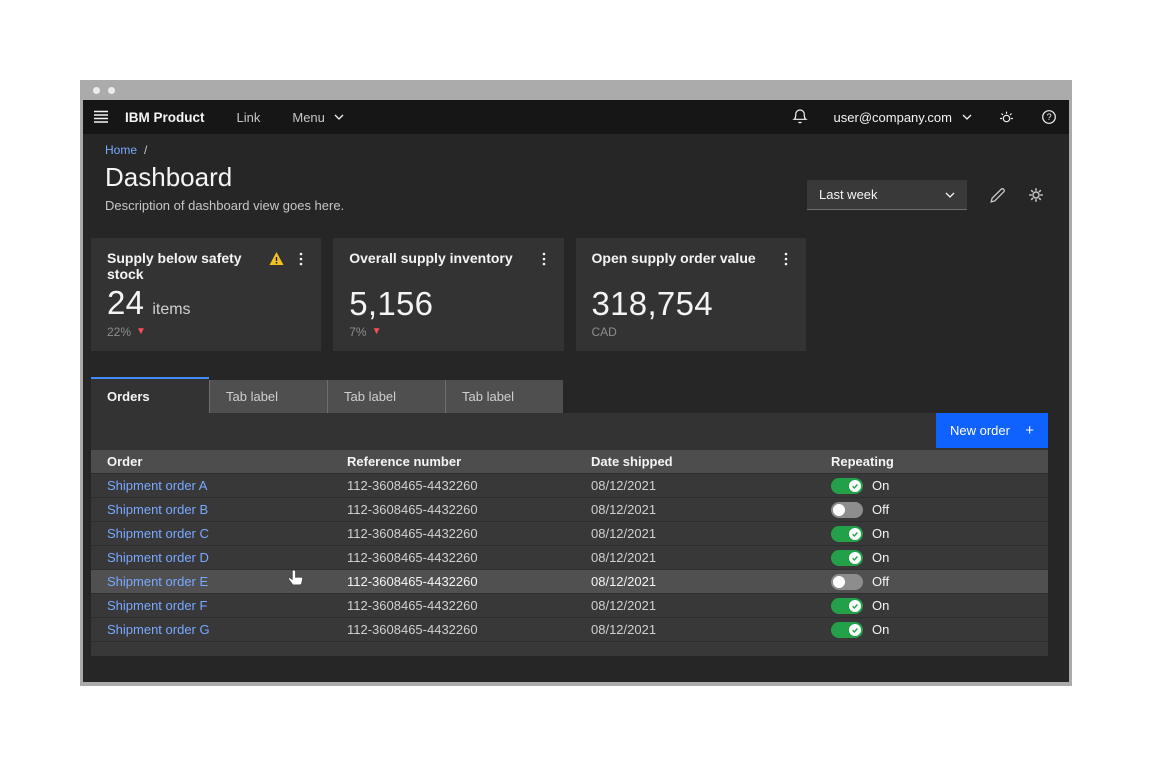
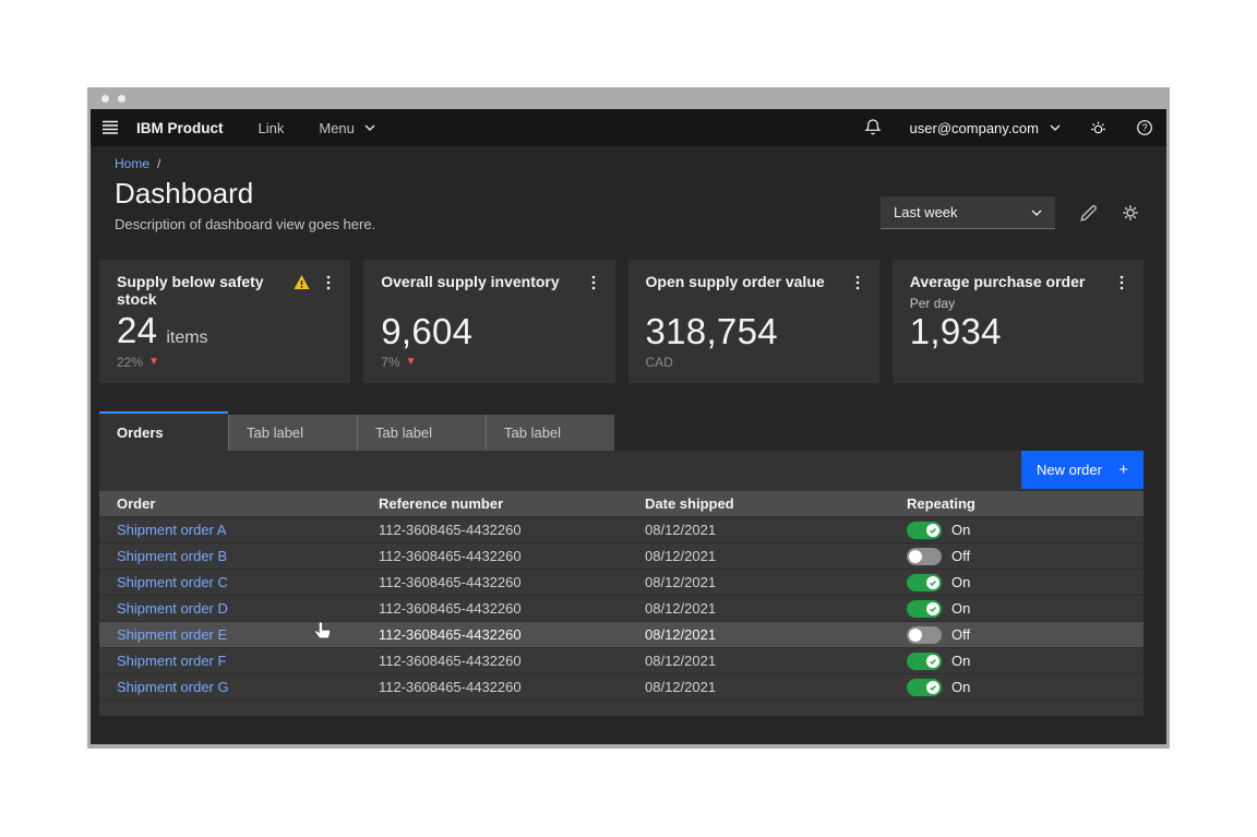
  IBM Product
  Link
  Menu
  user@company.com
  ?
  Home /
  Dashboard
  Description of dashboard view goes here.
  Last week
  Supply below safety stock
  24
  items
  22%
  ▼
  Overall supply inventory
- 5,156
+ 9,604
  7%
  ▼
  Open supply order value
  318,754
  CAD
+ Average purchase order
+ Per day
+ 1,934
  Orders
  Tab label
  Tab label
  Tab label
  New order
  +
  Order
  Reference number
  Date shipped
  Repeating
  Shipment order A
  112-3608465-4432260
  08/12/2021
  On
  Shipment order B
  112-3608465-4432260
  08/12/2021
  Off
  Shipment order C
  112-3608465-4432260
  08/12/2021
  On
  Shipment order D
  112-3608465-4432260
  08/12/2021
  On
  Shipment order E
  112-3608465-4432260
  08/12/2021
  Off
  Shipment order F
  112-3608465-4432260
  08/12/2021
  On
  Shipment order G
  112-3608465-4432260
  08/12/2021
  On
